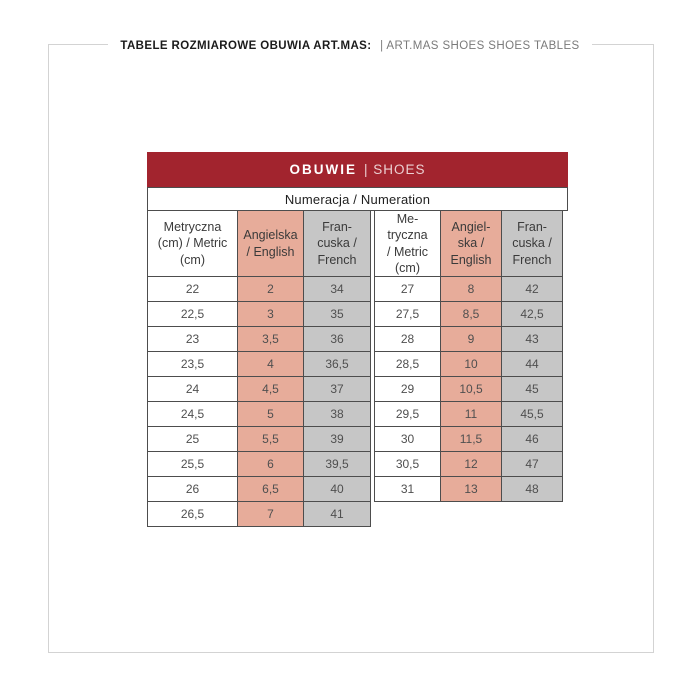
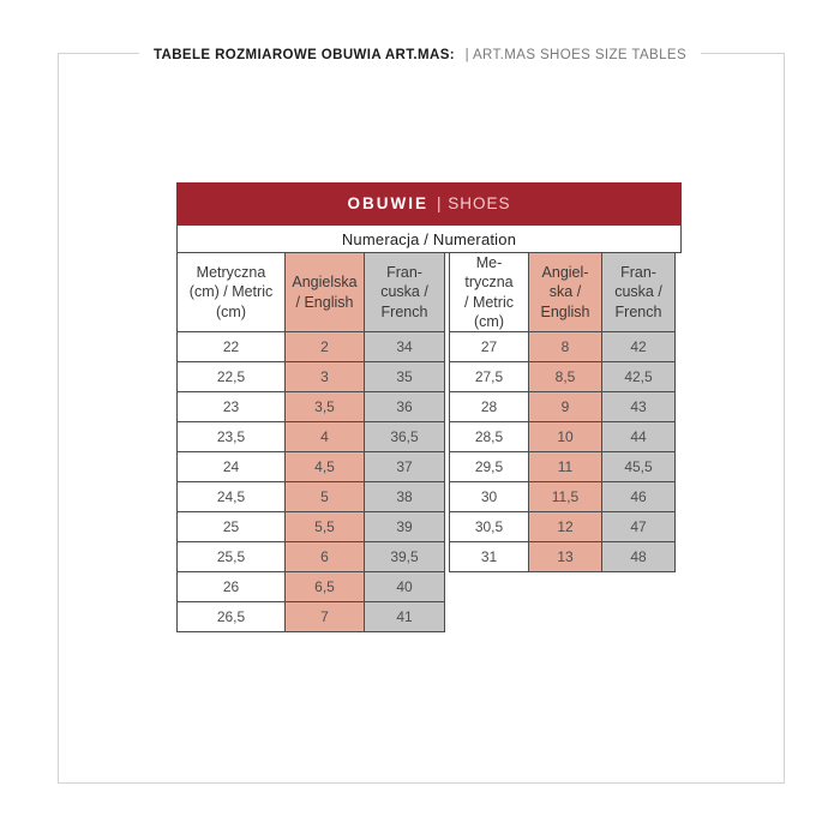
- TABELE ROZMIAROWE OBUWIA ART.MAS: | ART.MAS SHOES SHOES TABLES
+ TABELE ROZMIAROWE OBUWIA ART.MAS: | ART.MAS SHOES SIZE TABLES
  OBUWIE
  | SHOES
  Numeracja / Numeration
  Metryczna (cm) / Metric (cm)	Angielska / English	Fran- cuska / French
  22	2	34
  22,5	3	35
  23	3,5	36
  23,5	4	36,5
  24	4,5	37
  24,5	5	38
  25	5,5	39
  25,5	6	39,5
  26	6,5	40
  26,5	7	41
  Me- tryczna / Metric (cm)	Angiel- ska / English	Fran- cuska / French
  27	8	42
  27,5	8,5	42,5
  28	9	43
  28,5	10	44
- 29	10,5	45
  29,5	11	45,5
  30	11,5	46
  30,5	12	47
  31	13	48
